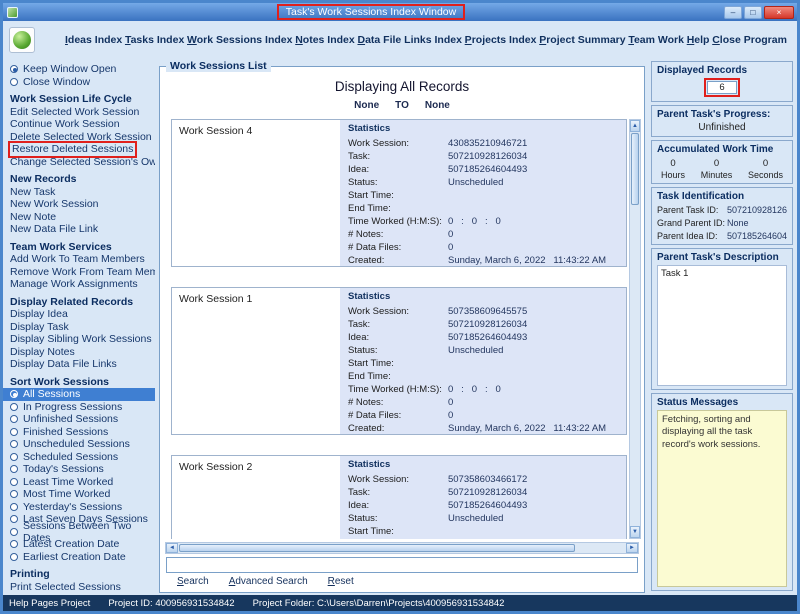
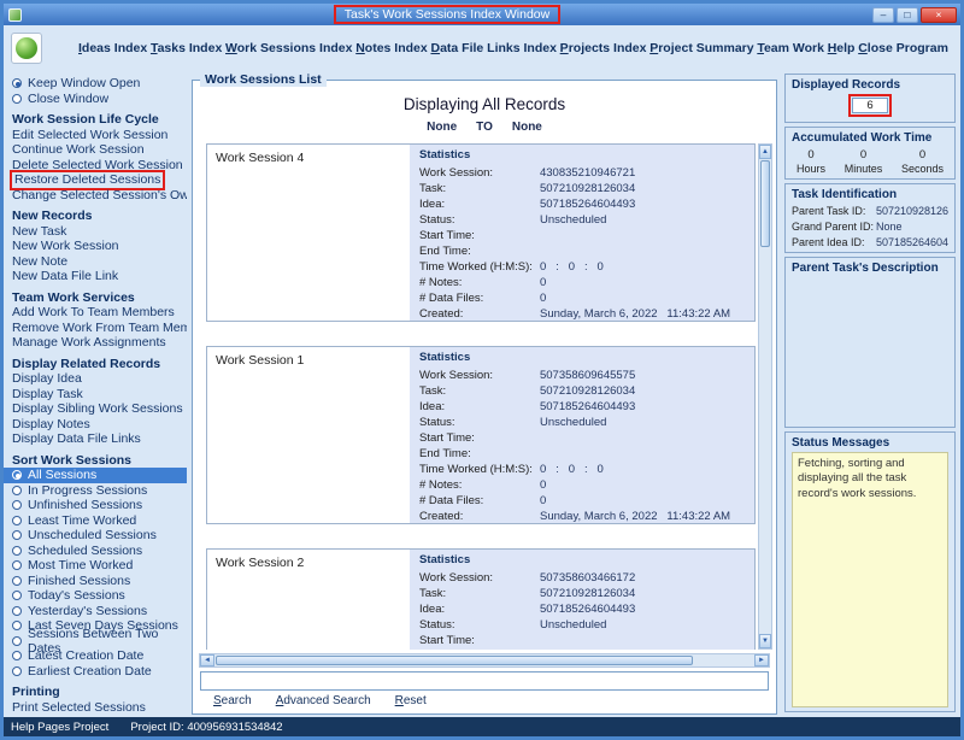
  Task's Work Sessions Index Window
  –
  □
  ×
  Ideas Index
  Tasks Index
  Work Sessions Index
  Notes Index
  Data File Links Index
  Projects Index
  Project Summary
  Team Work
  Help
  Close Program
  Keep Window Open
  Close Window
  Work Session Life Cycle
  Edit Selected Work Session
  Continue Work Session
  Delete Selected Work Session
  Restore Deleted Sessions
  Change Selected Session's Ow
  New Records
  New Task
  New Work Session
  New Note
  New Data File Link
  Team Work Services
  Add Work To Team Members
  Remove Work From Team Mem
  Manage Work Assignments
  Display Related Records
  Display Idea
  Display Task
  Display Sibling Work Sessions
  Display Notes
  Display Data File Links
  Sort Work Sessions
  All Sessions
  In Progress Sessions
  Unfinished Sessions
- Finished Sessions
+ Least Time Worked
  Unscheduled Sessions
  Scheduled Sessions
- Today's Sessions
+ Most Time Worked
- Least Time Worked
+ Finished Sessions
- Most Time Worked
+ Today's Sessions
  Yesterday's Sessions
  Last Seven Days Sessions
  Sessions Between Two Dates
  Latest Creation Date
  Earliest Creation Date
  Printing
  Print Selected Sessions
  Work Sessions List
  Displaying All Records
  None
  TO
  None
  Work Session 4
  Statistics
  Work Session:
  430835210946721
  Task:
  507210928126034
  Idea:
  507185264604493
  Status:
  Unscheduled
  Start Time:
  End Time:
  Time Worked (H:M:S):
  0 : 0 : 0
  # Notes:
  0
  # Data Files:
  0
  Created:
  Sunday, March 6, 2022 11:43:22 AM
  Work Session 1
  Statistics
  Work Session:
  507358609645575
  Task:
  507210928126034
  Idea:
  507185264604493
  Status:
  Unscheduled
  Start Time:
  End Time:
  Time Worked (H:M:S):
  0 : 0 : 0
  # Notes:
  0
  # Data Files:
  0
  Created:
  Sunday, March 6, 2022 11:43:22 AM
  Work Session 2
  Statistics
  Work Session:
  507358603466172
  Task:
  507210928126034
  Idea:
  507185264604493
  Status:
  Unscheduled
  Start Time:
  Search
  Advanced Search
  Reset
  Displayed Records
  6
- Parent Task's Progress:
- Unfinished
  Accumulated Work Time
  0
  Hours
  0
  Minutes
  0
  Seconds
  Task Identification
  Parent Task ID:
  507210928126
  Grand Parent ID:
  None
  Parent Idea ID:
  507185264604
  Parent Task's Description
- Task 1
  Status Messages
  Fetching, sorting and displaying all the task record's work sessions.
  Help Pages Project
  Project ID: 400956931534842
- Project Folder: C:\Users\Darren\Projects\400956931534842
